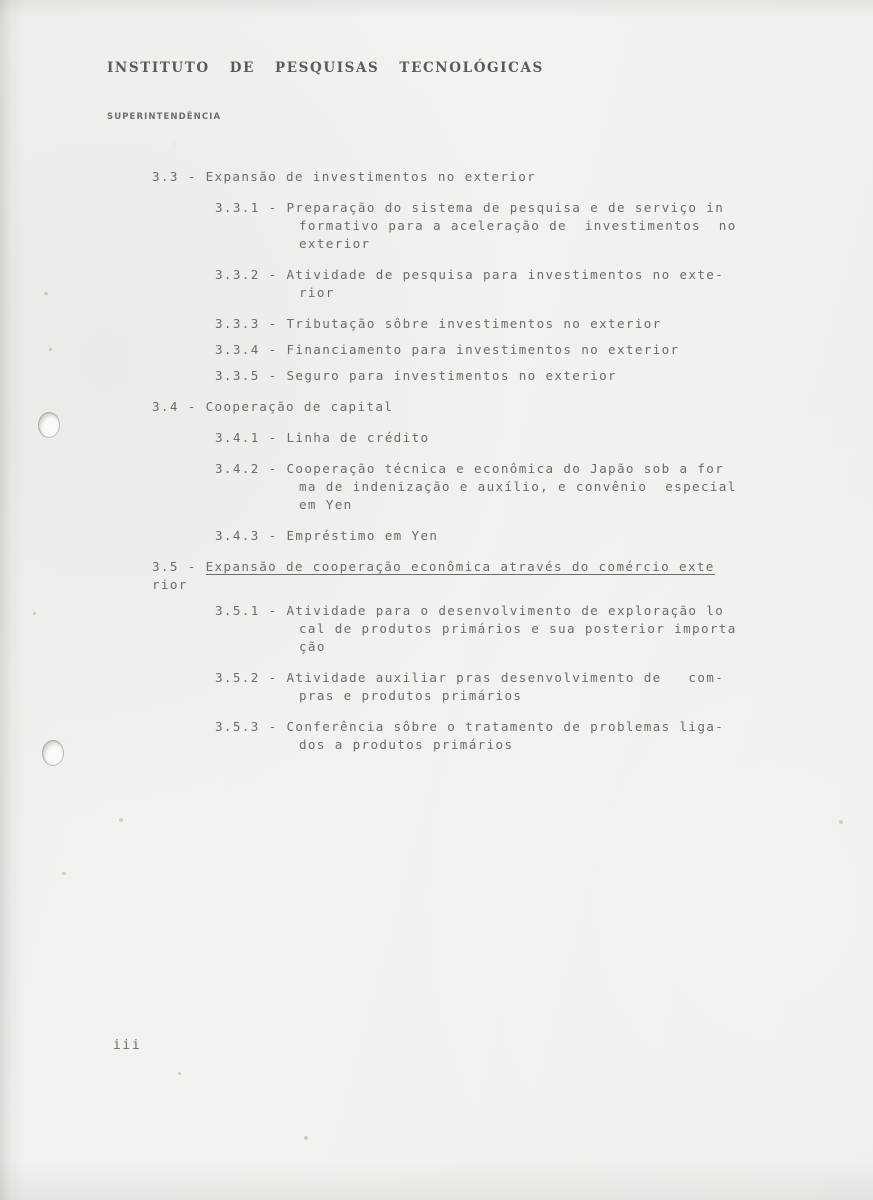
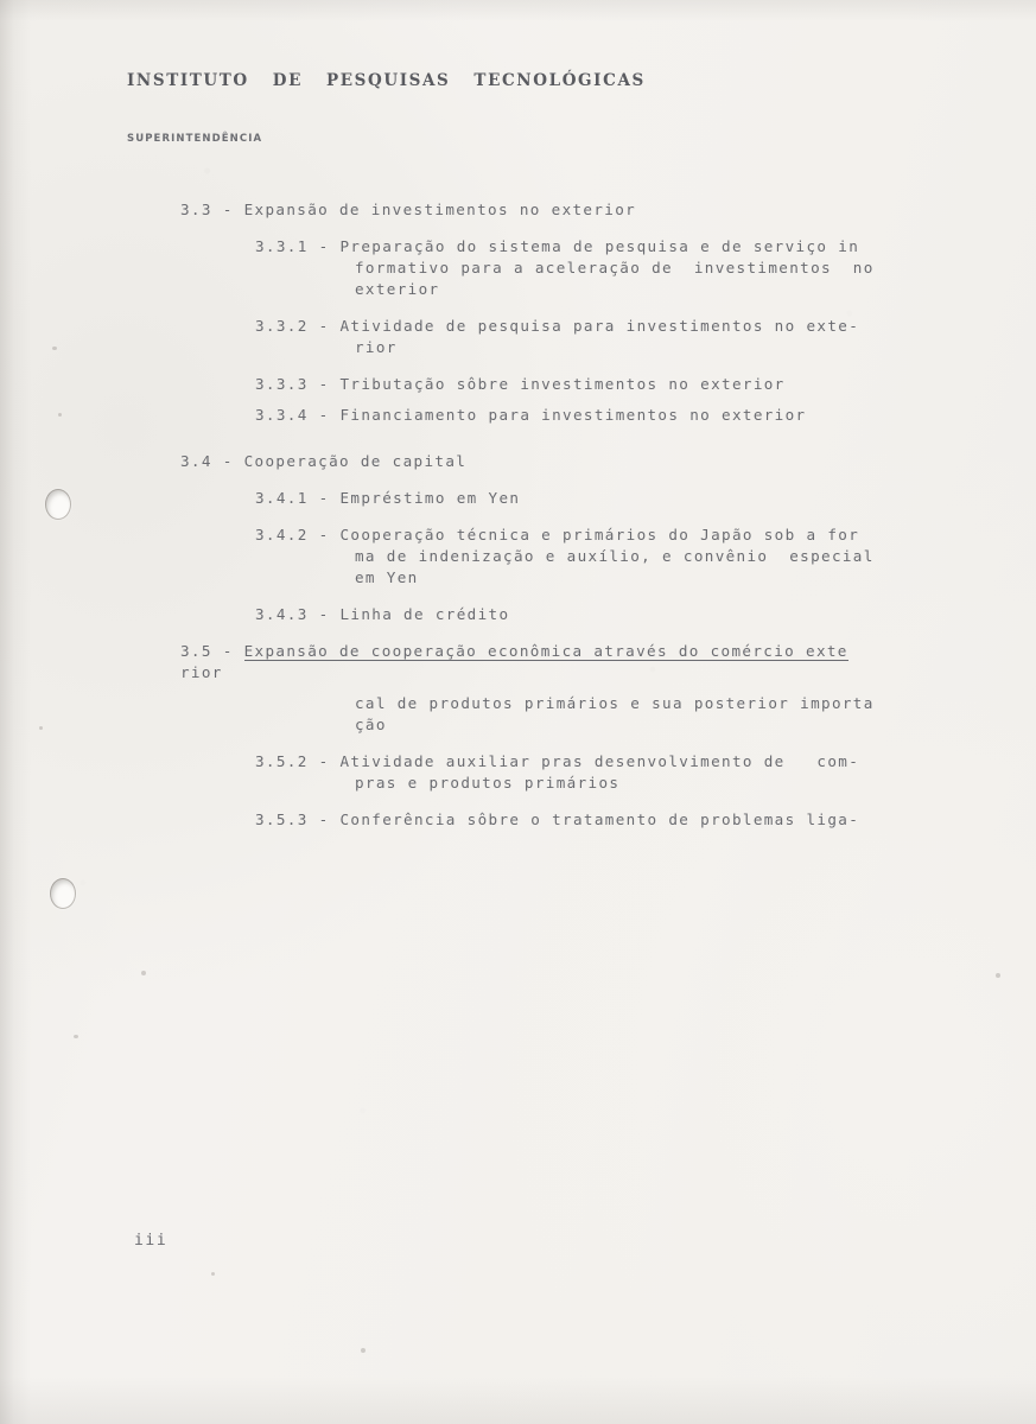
  INSTITUTO DE PESQUISAS TECNOLÓGICAS
  SUPERINTENDÊNCIA
  3.3 - Expansão de investimentos no exterior
  3.3.1 - Preparação do sistema de pesquisa e de serviço in
  formativo para a aceleração de investimentos no
  exterior
  3.3.2 - Atividade de pesquisa para investimentos no exte-
  rior
  3.3.3 - Tributação sôbre investimentos no exterior
  3.3.4 - Financiamento para investimentos no exterior
- 3.3.5 - Seguro para investimentos no exterior
  3.4 - Cooperação de capital
- 3.4.1 - Linha de crédito
+ 3.4.1 - Empréstimo em Yen
- 3.4.2 - Cooperação técnica e econômica do Japão sob a for
+ 3.4.2 - Cooperação técnica e primários do Japão sob a for
  ma de indenização e auxílio, e convênio especial
  em Yen
- 3.4.3 - Empréstimo em Yen
+ 3.4.3 - Linha de crédito
  3.5 - Expansão de cooperação econômica através do comércio exte
  rior
- 3.5.1 - Atividade para o desenvolvimento de exploração lo
  cal de produtos primários e sua posterior importa
  ção
  3.5.2 - Atividade auxiliar pras desenvolvimento de com-
  pras e produtos primários
  3.5.3 - Conferência sôbre o tratamento de problemas liga-
- dos a produtos primários
  iii
